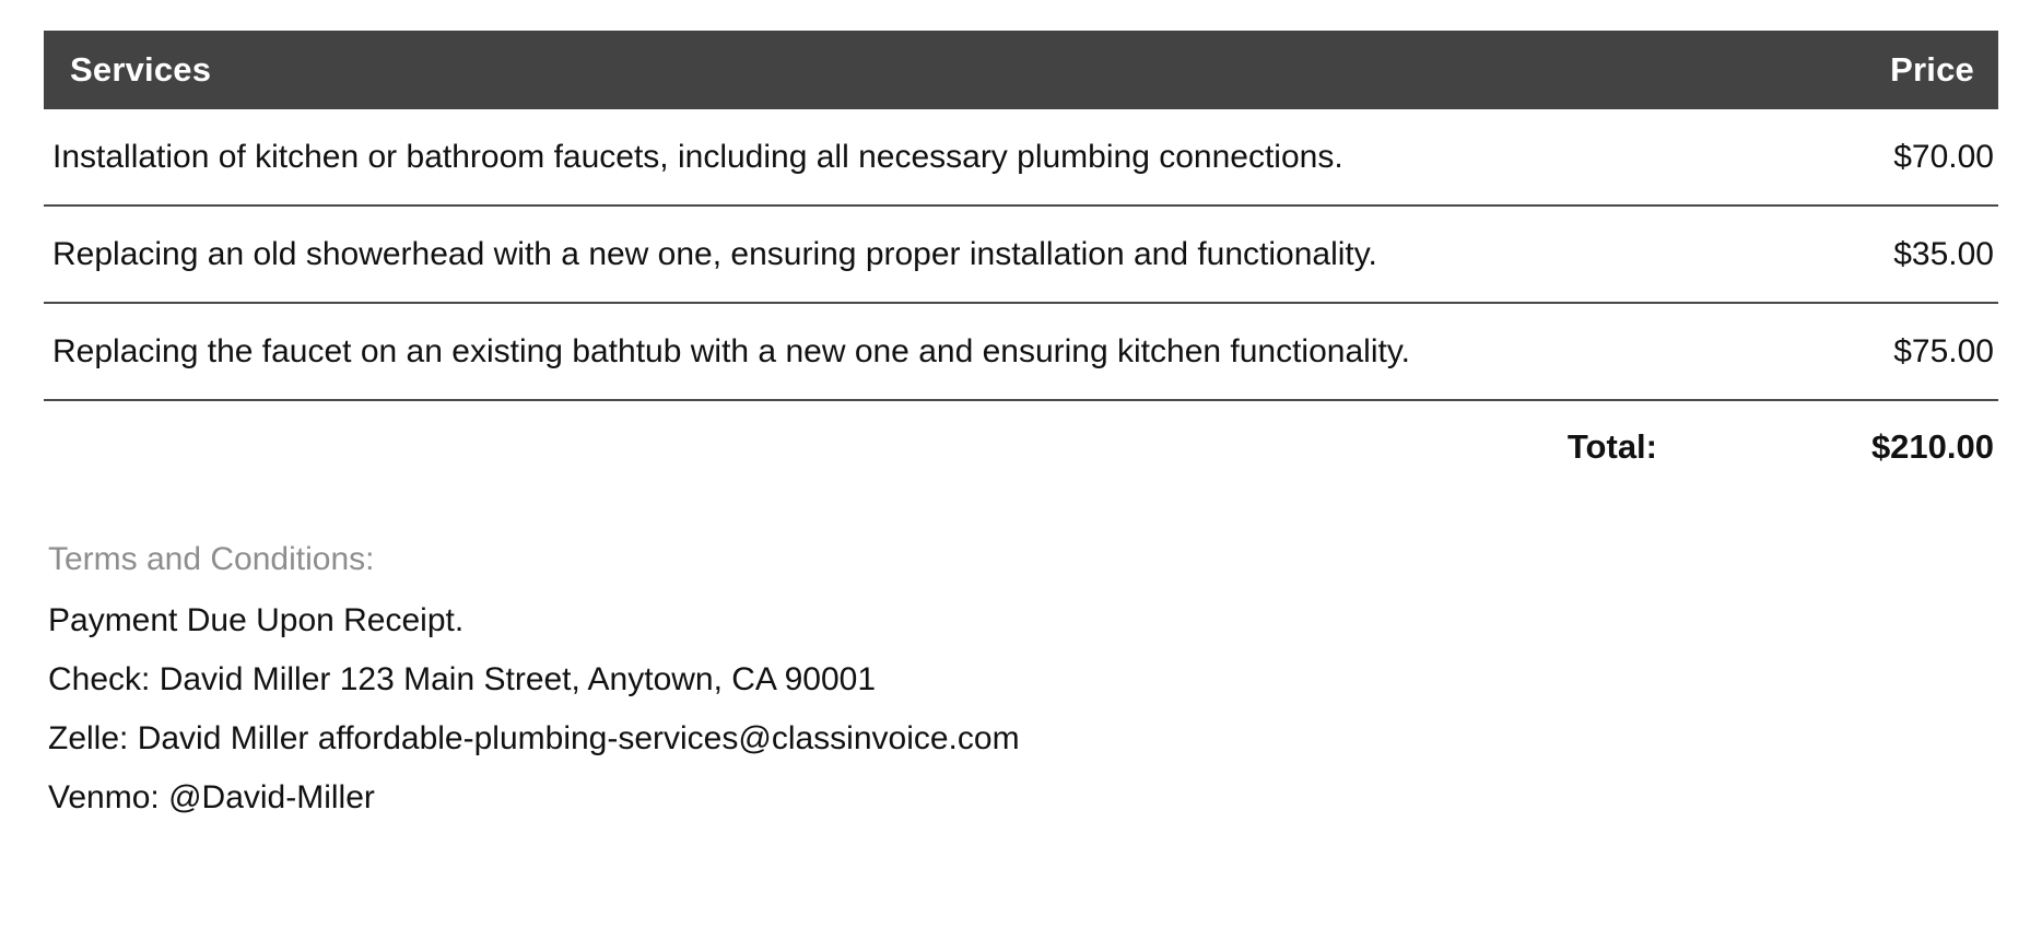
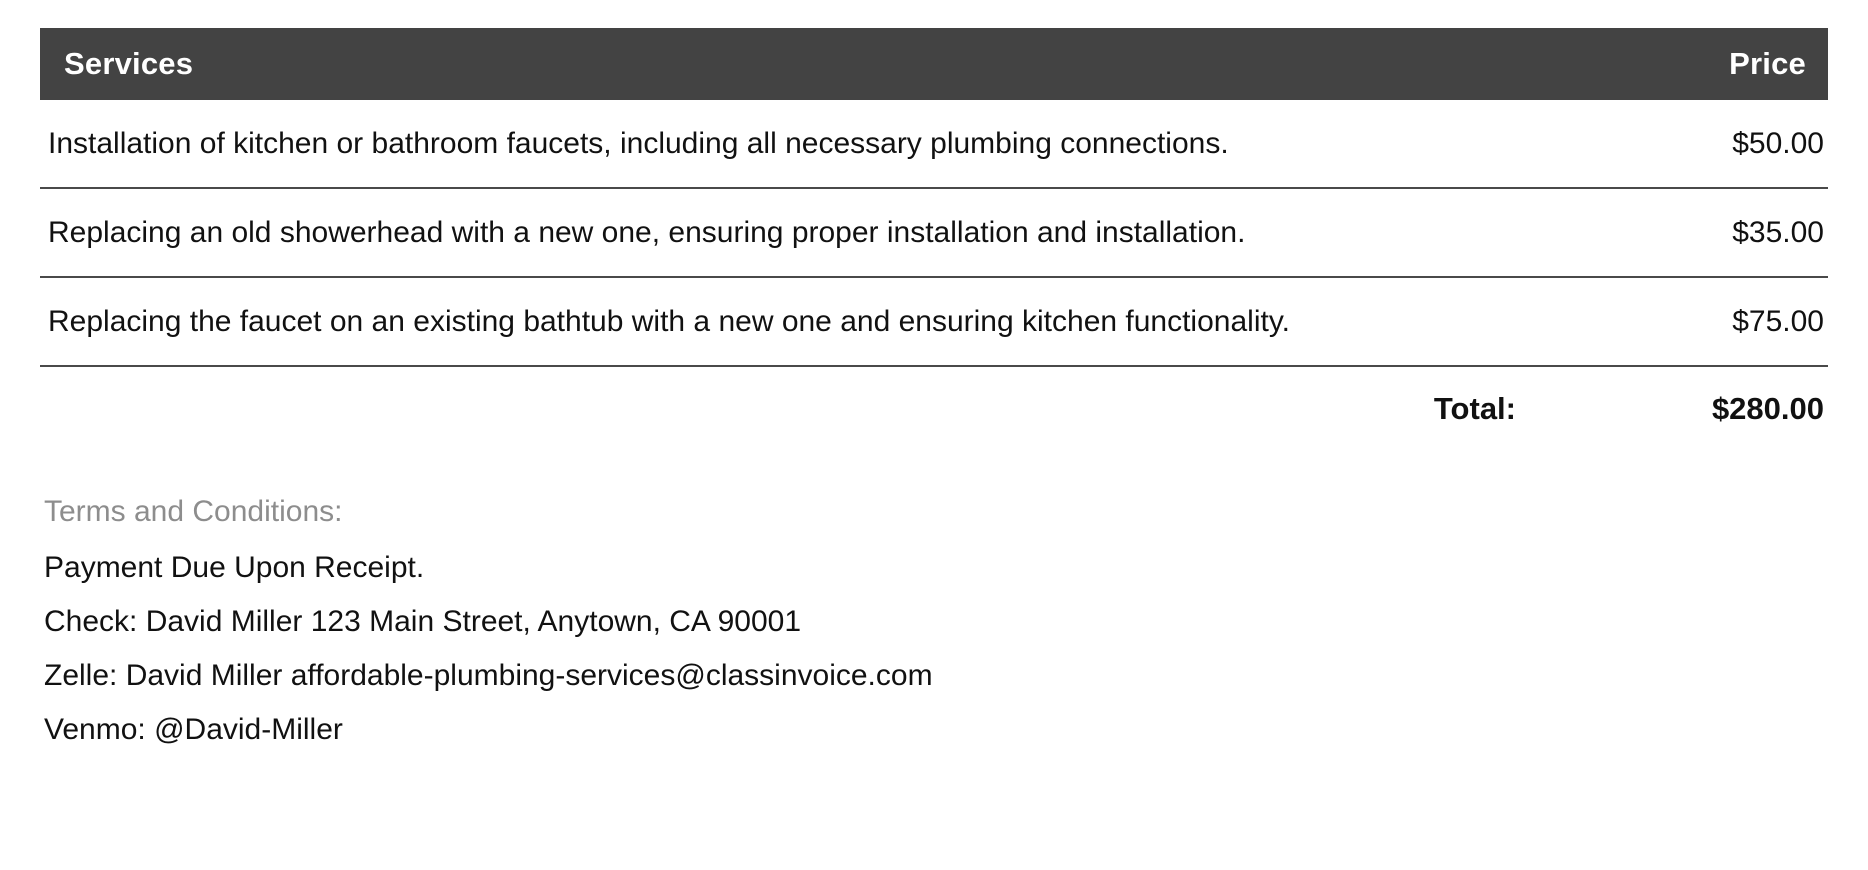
  Services	Price
- Installation of kitchen or bathroom faucets, including all necessary plumbing connections.	$70.00
+ Installation of kitchen or bathroom faucets, including all necessary plumbing connections.	$50.00
- Replacing an old showerhead with a new one, ensuring proper installation and functionality.	$35.00
+ Replacing an old showerhead with a new one, ensuring proper installation and installation.	$35.00
  Replacing the faucet on an existing bathtub with a new one and ensuring kitchen functionality.	$75.00
- Total:	$210.00
+ Total:	$280.00
  Terms and Conditions:
  Payment Due Upon Receipt.
  Check: David Miller 123 Main Street, Anytown, CA 90001
  Zelle: David Miller affordable-plumbing-services@classinvoice.com
  Venmo: @David-Miller
